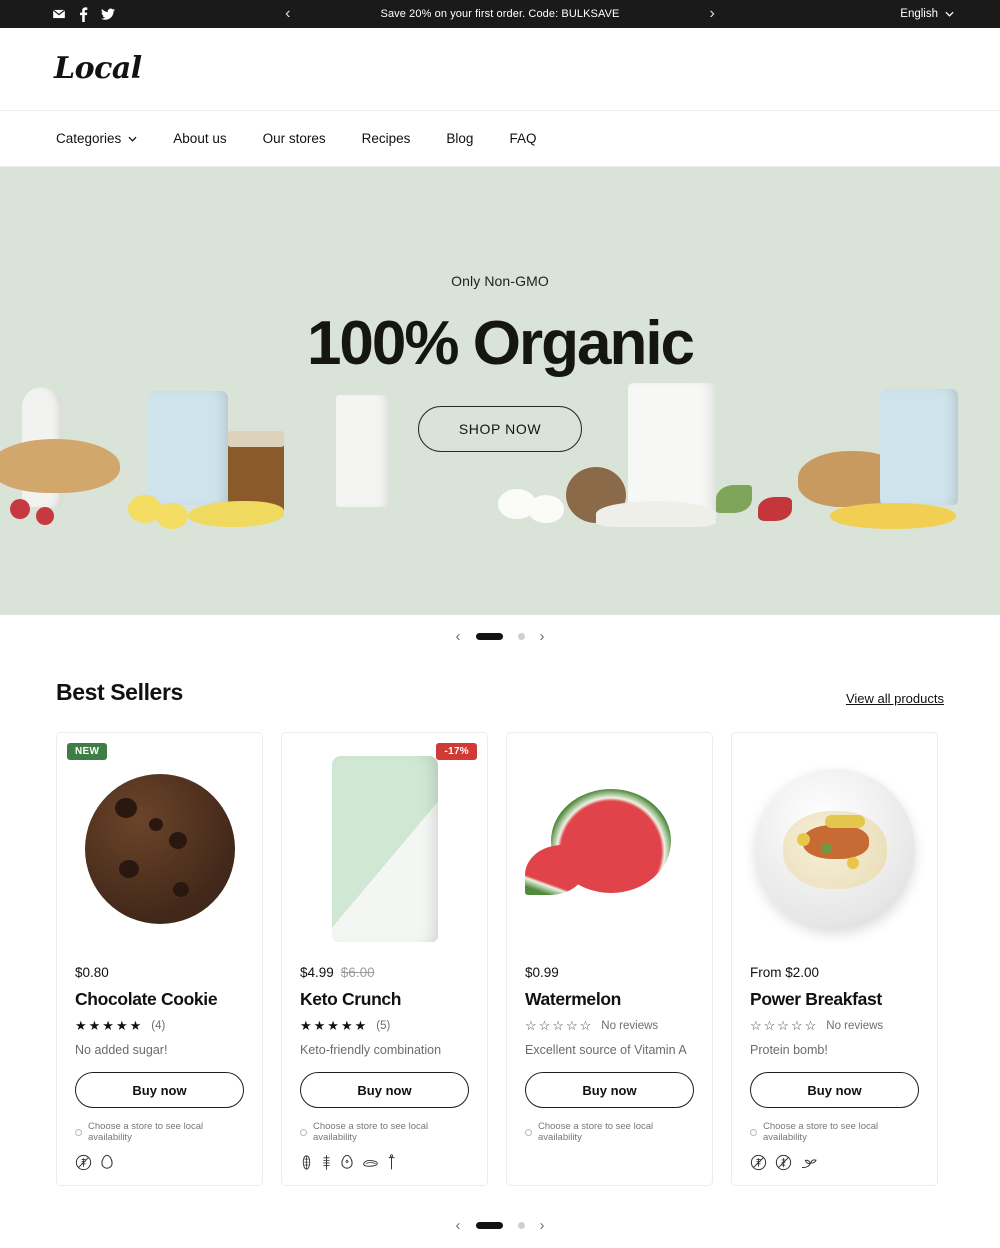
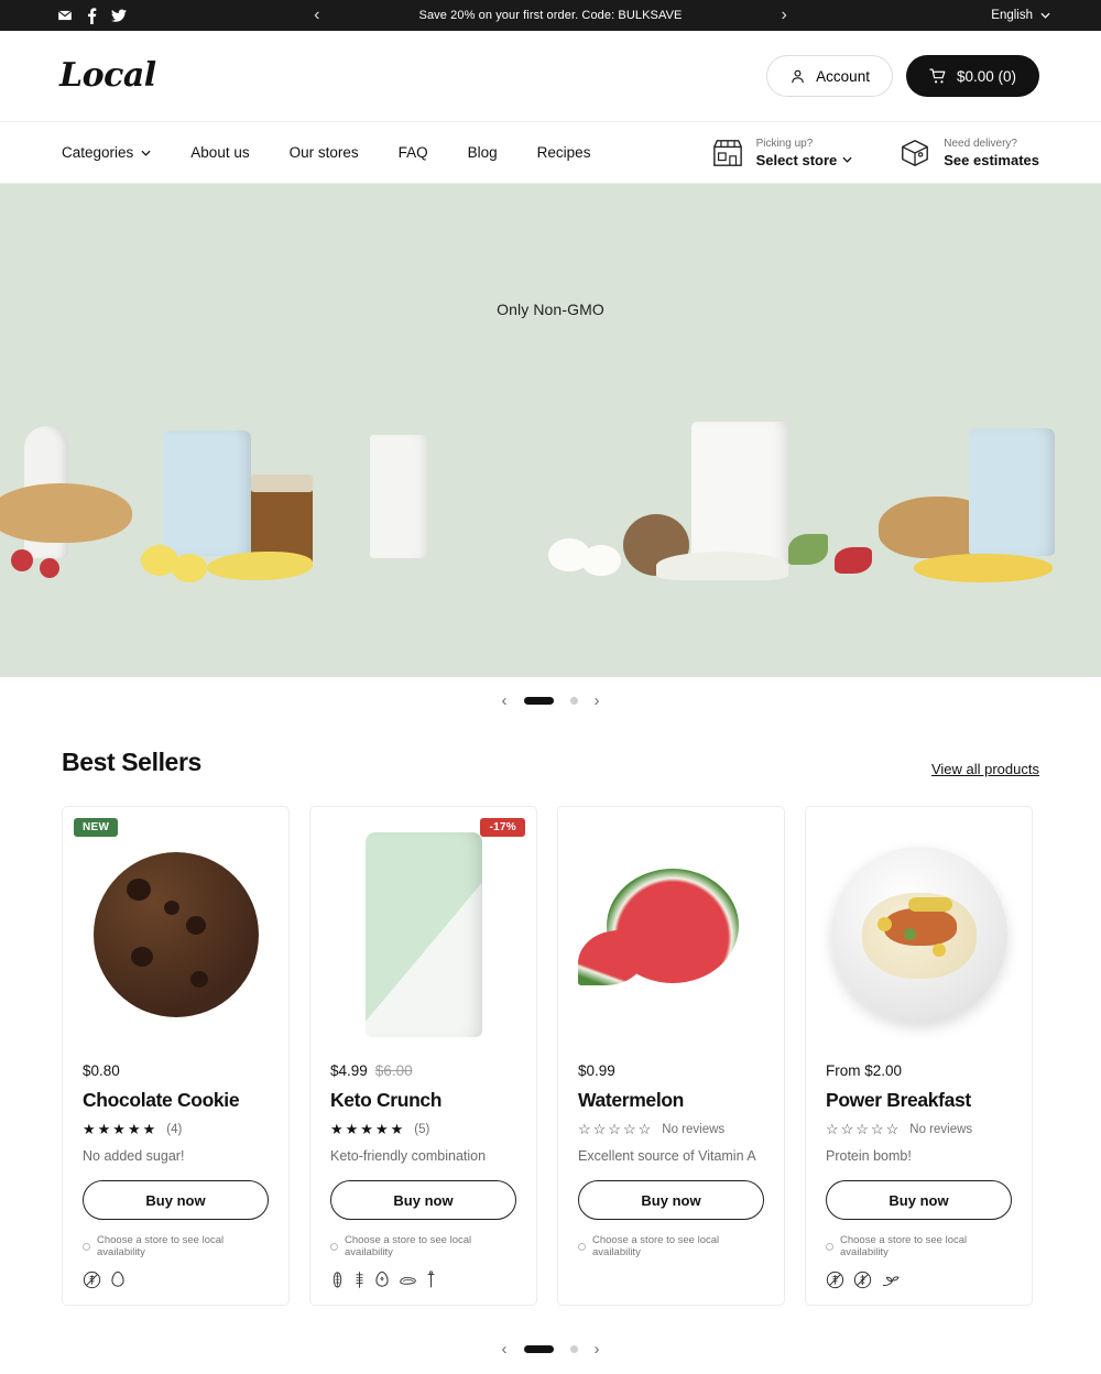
  ‹
  Save 20% on your first order. Code: BULKSAVE
  ›
  English
  Local
+ Account
+ $0.00 (0)
  Categories
  About us
  Our stores
- Recipes
+ FAQ
  Blog
- FAQ
+ Recipes
+ Picking up?
+ Select store
+ Need delivery?
+ See estimates
  Only Non-GMO
- 100% Organic
- SHOP NOW
  ‹
  ›
  Best Sellers
  View all products
  NEW
  $0.80
  Chocolate Cookie
  ★★★★★
  (4)
  No added sugar!
  Buy now
  Choose a store to see local availability
  -17%
  $4.99
  $6.00
  Keto Crunch
  ★★★★★
  (5)
  Keto-friendly combination
  Buy now
  Choose a store to see local availability
  $0.99
  Watermelon
  ☆☆☆☆☆
  No reviews
  Excellent source of Vitamin A
  Buy now
  Choose a store to see local availability
  From $2.00
  Power Breakfast
  ☆☆☆☆☆
  No reviews
  Protein bomb!
  Buy now
  Choose a store to see local availability
  ‹
  ›
